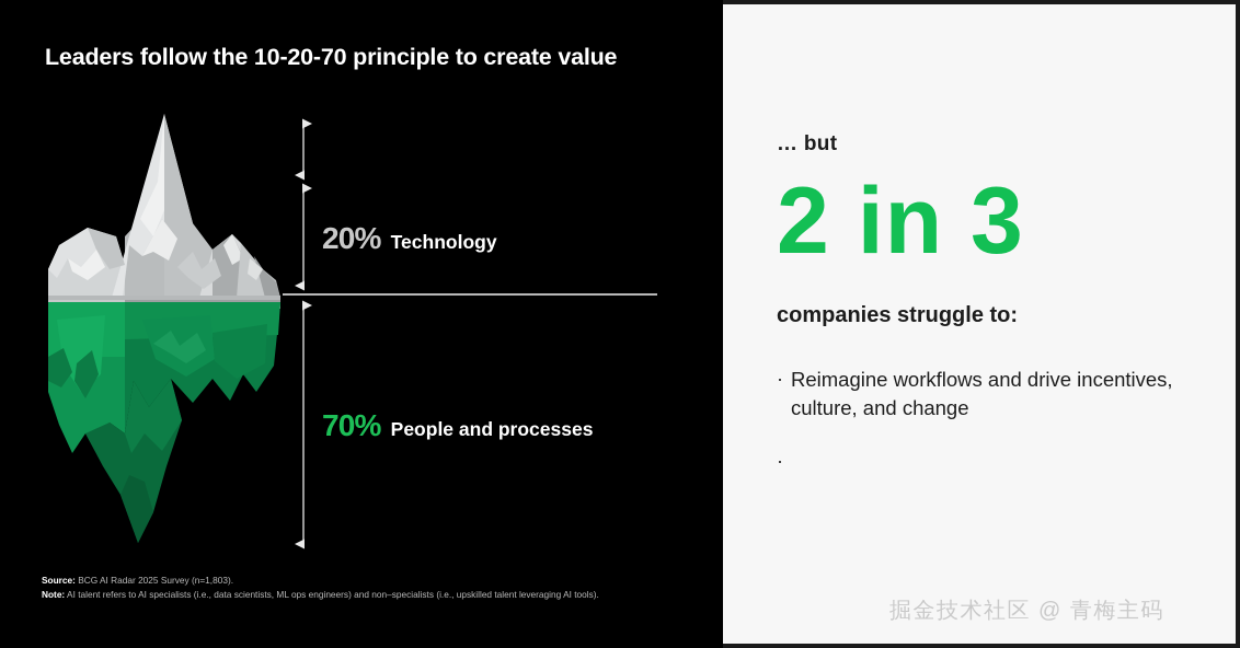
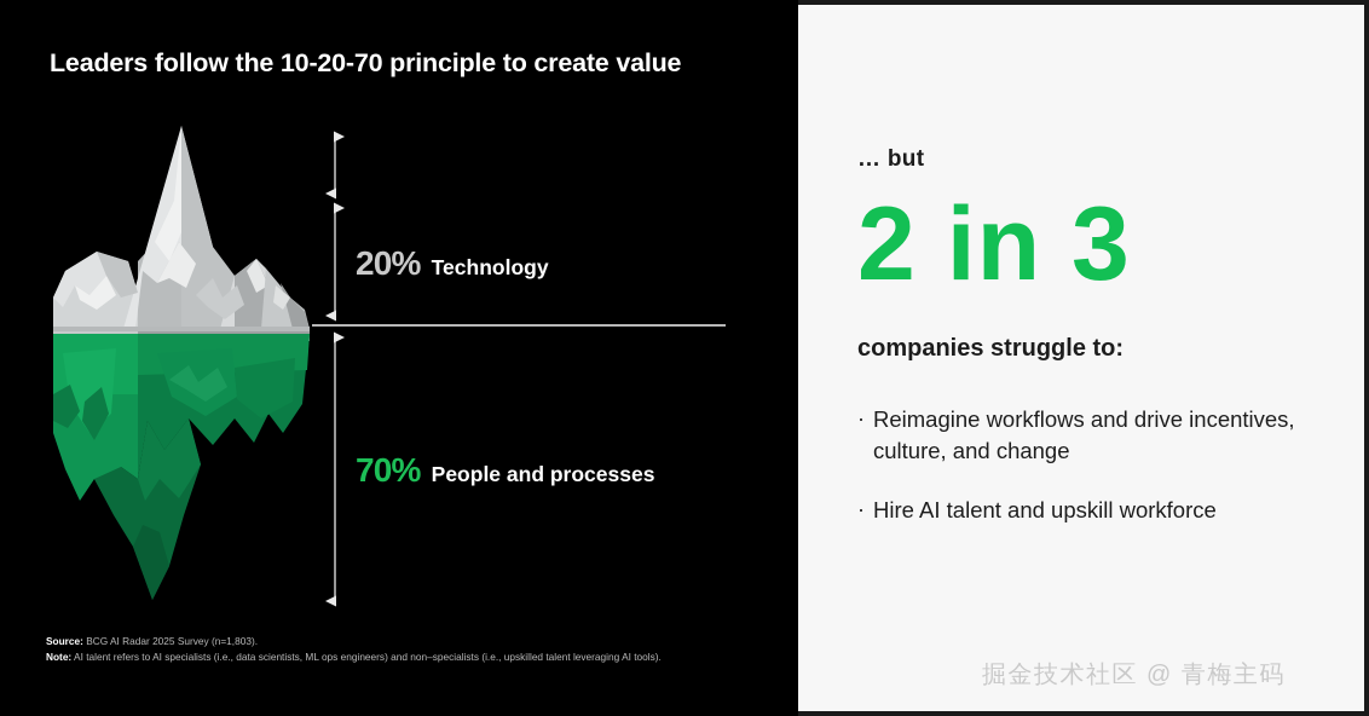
  Leaders follow the 10-20-70 principle to create value
  20%
  Technology
  70%
  People and processes
  Source: BCG AI Radar 2025 Survey (n=1,803).
  Note: AI talent refers to AI specialists (i.e., data scientists, ML ops engineers) and non–specialists (i.e., upskilled talent leveraging AI tools).
  … but
  2 in 3
  companies struggle to:
  ·
  Reimagine workflows and drive incentives, culture, and change
  ·
+ Hire AI talent and upskill workforce
  掘金技术社区 @ 青梅主码
